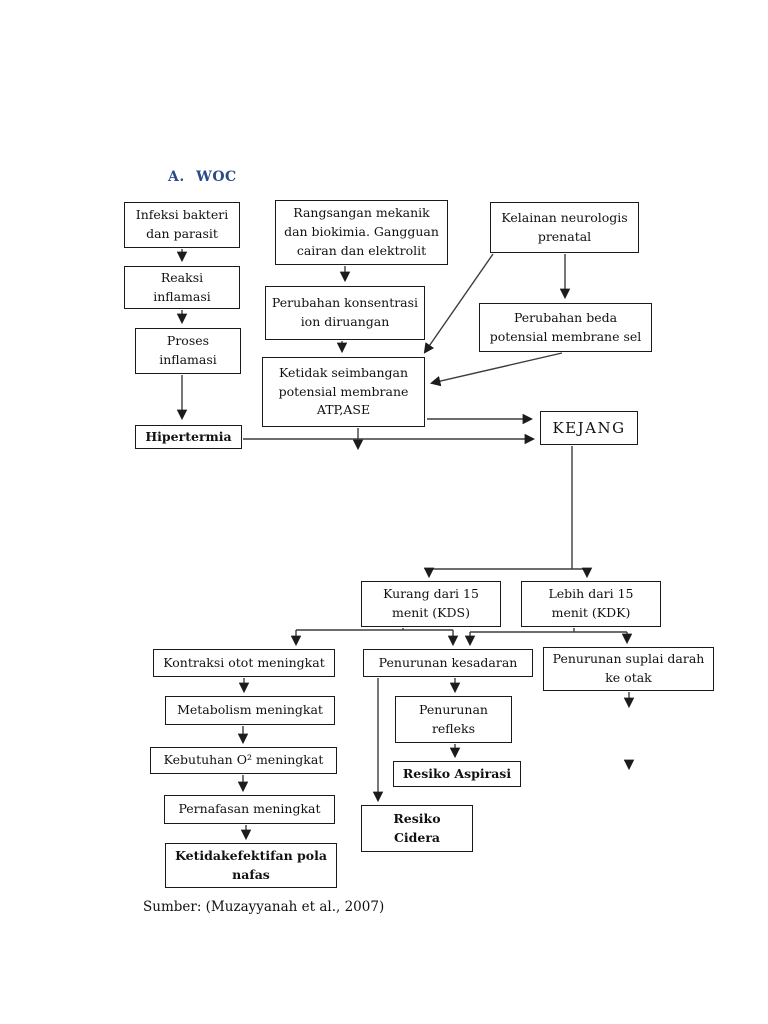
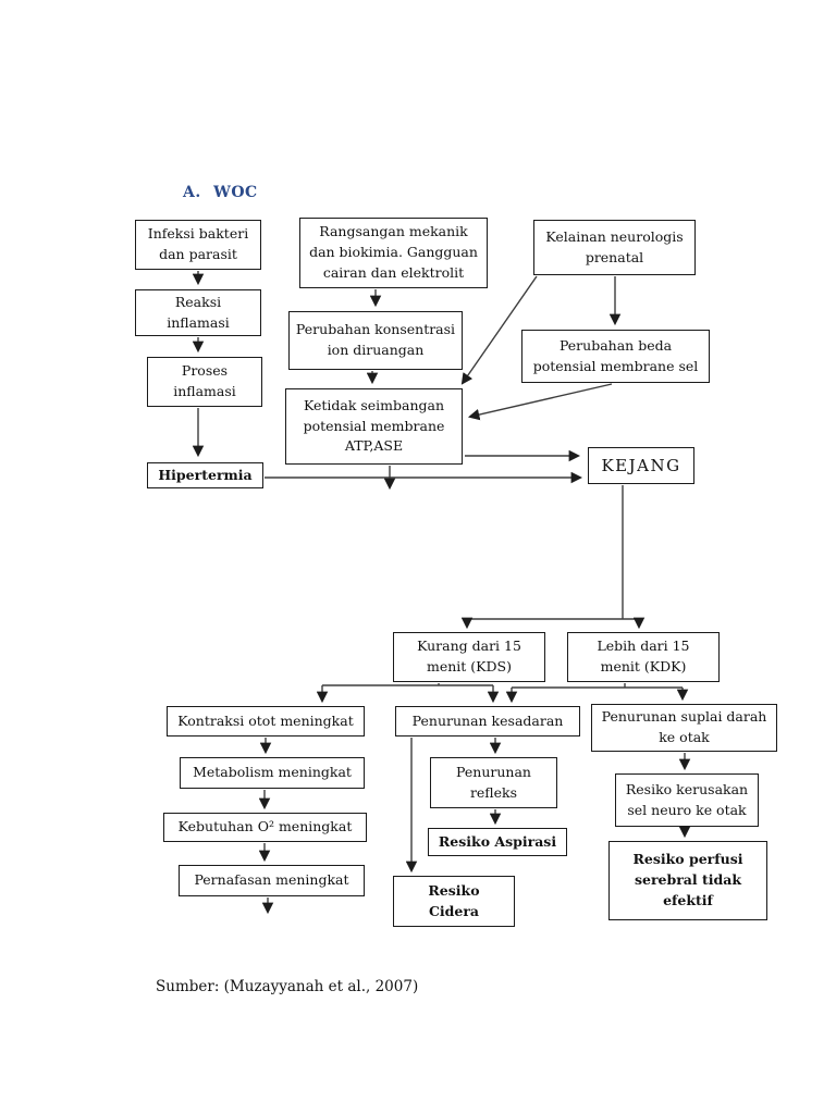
  A. WOC
  Infeksi bakteri
  dan parasit
  Reaksi
  inflamasi
  Proses
  inflamasi
  Hipertermia
  Rangsangan mekanik
  dan biokimia. Gangguan
  cairan dan elektrolit
  Perubahan konsentrasi
  ion diruangan
  Ketidak seimbangan
  potensial membrane
  ATP,ASE
  Kelainan neurologis
  prenatal
  Perubahan beda
  potensial membrane sel
  KEJANG
  Kurang dari 15
  menit (KDS)
  Lebih dari 15
  menit (KDK)
  Kontraksi otot meningkat
  Metabolism meningkat
  Kebutuhan O² meningkat
  Pernafasan meningkat
- Ketidakefektifan pola
- nafas
  Penurunan kesadaran
  Penurunan
  refleks
  Resiko Aspirasi
  Resiko
  Cidera
  Penurunan suplai darah
  ke otak
+ Resiko kerusakan
+ sel neuro ke otak
+ Resiko perfusi
+ serebral tidak
+ efektif
  Sumber: (Muzayyanah et al., 2007)
